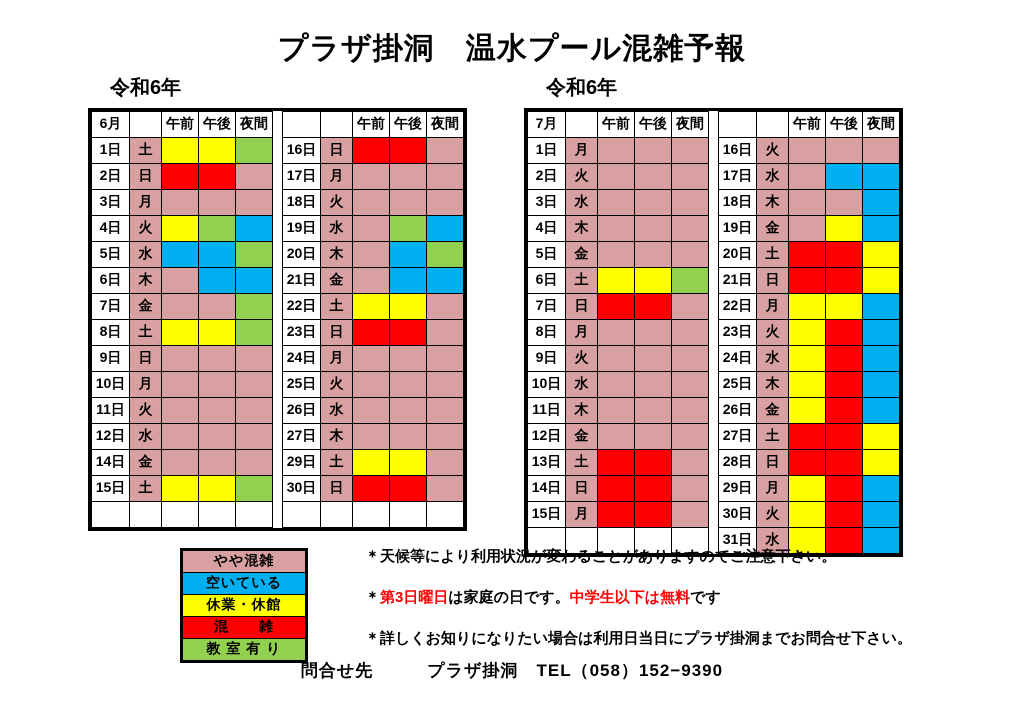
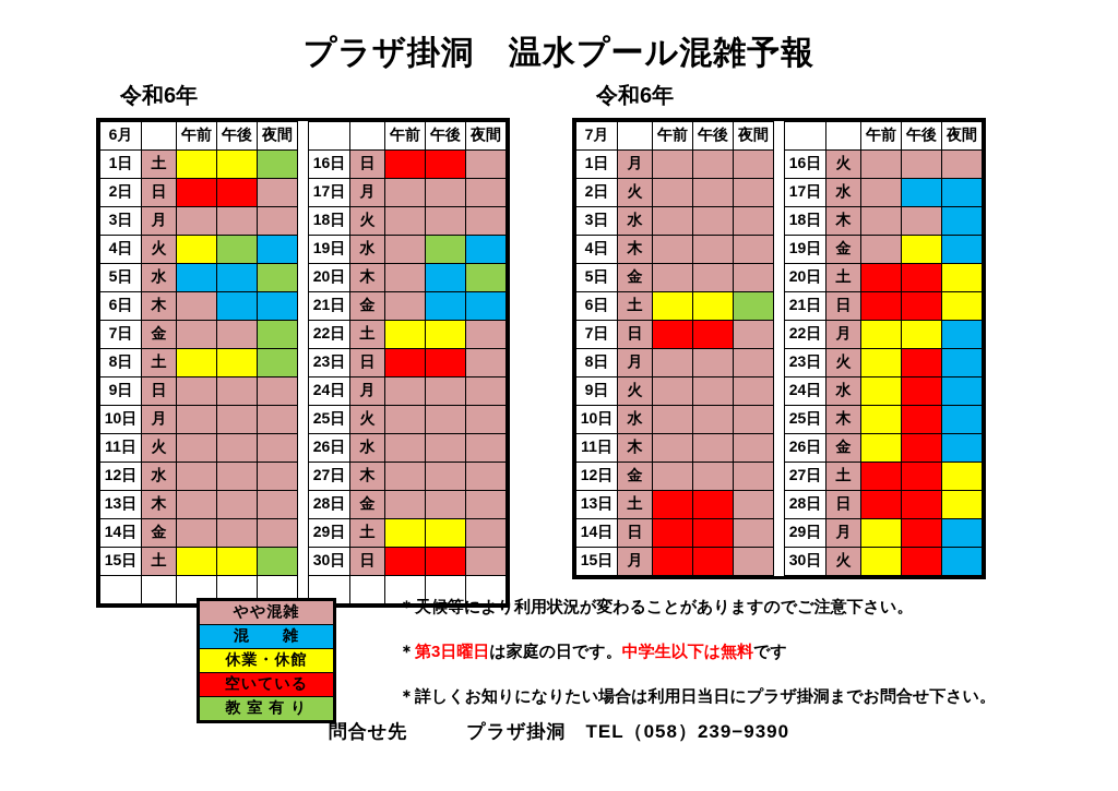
  プラザ掛洞 温水プール混雑予報
  令和6年
  令和6年
  6月		午前	午後	夜間				午前	午後	夜間
  1日	土					16日	日
  2日	日					17日	月
  3日	月					18日	火
  4日	火					19日	水
  5日	水					20日	木
  6日	木					21日	金
  7日	金					22日	土
  8日	土					23日	日
  9日	日					24日	月
  10日	月					25日	火
  11日	火					26日	水
  12日	水					27日	木
+ 13日	木					28日	金
  14日	金					29日	土
  15日	土					30日	日
  7月		午前	午後	夜間				午前	午後	夜間
  1日	月					16日	火
  2日	火					17日	水
  3日	水					18日	木
  4日	木					19日	金
  5日	金					20日	土
  6日	土					21日	日
  7日	日					22日	月
  8日	月					23日	火
  9日	火					24日	水
  10日	水					25日	木
  11日	木					26日	金
  12日	金					27日	土
  13日	土					28日	日
  14日	日					29日	月
  15日	月					30日	火
- 						31日	水
  やや混雑
- 空いている
+ 混 雑
  休業・休館
- 混 雑
+ 空いている
  教 室 有 り
  ＊天候等により利用状況が変わることがありますのでご注意下さい。
  ＊第3日曜日は家庭の日です。中学生以下は無料です
  ＊詳しくお知りになりたい場合は利用日当日にプラザ掛洞までお問合せ下さい。
- 問合せ先 プラザ掛洞 TEL（058）152−9390
+ 問合せ先 プラザ掛洞 TEL（058）239−9390
